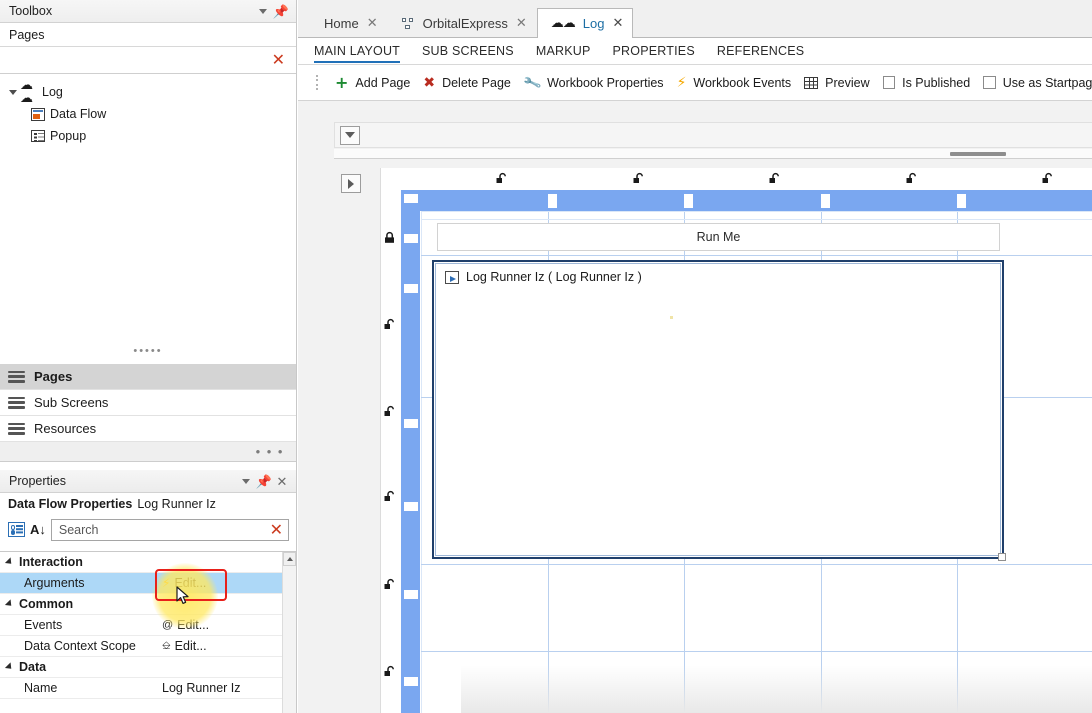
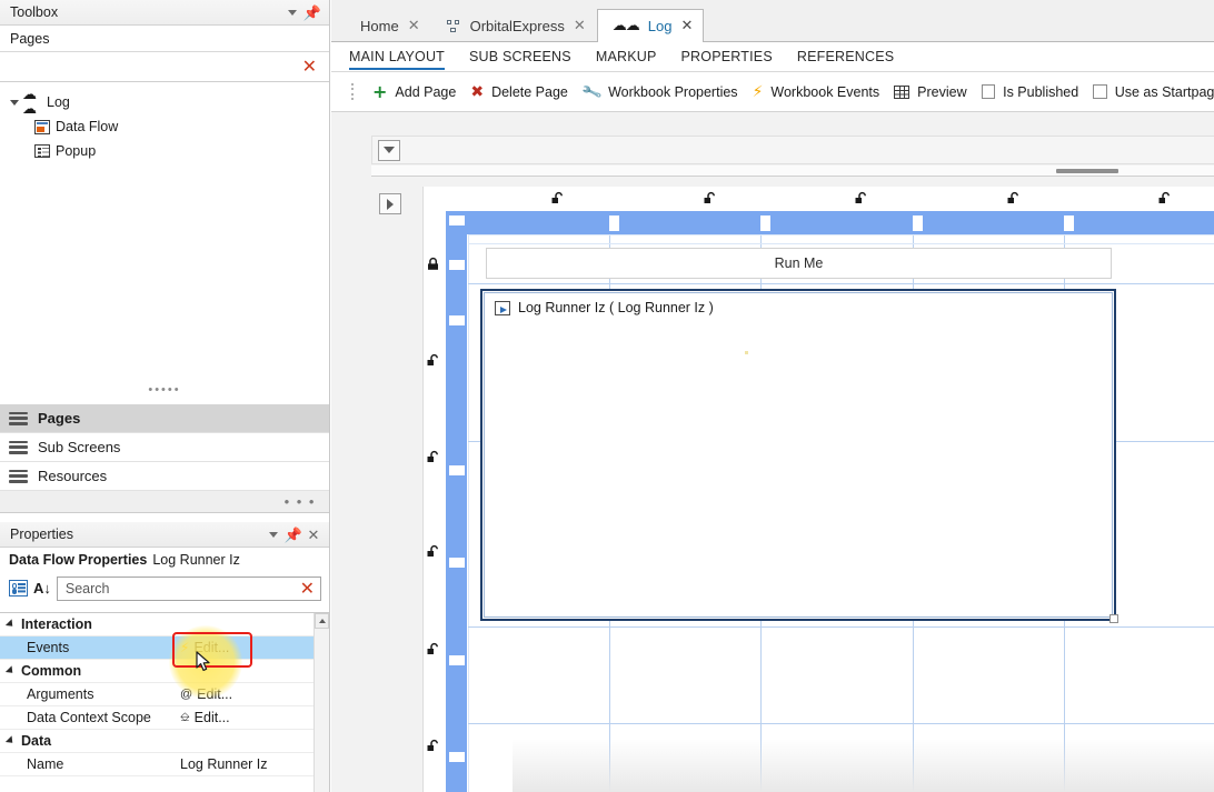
  Toolbox
  📌
  Pages
  ✕
  ☁☁
  Log
  Data Flow
  Popup
  •••••
  Pages
  Sub Screens
  Resources
  • • •
  Properties
  📌
  ✕
  Data Flow Properties
  Log Runner Iz
  A↓
  Search
  ✕
  Interaction
- Arguments
+ Events
  Common
- Events
+ Arguments
  @
  Data Context Scope
  ⎒
  Edit...
  Data
  Name
  Log Runner Iz
  Home
  ✕
  OrbitalExpress
  ✕
  ☁☁
  Log
  ✕
  MAIN LAYOUT
  SUB SCREENS
  MARKUP
  PROPERTIES
  REFERENCES
  +
  Add Page
  ✖
  Delete Page
  Workbook Properties
  ⚡
  Workbook Events
  Preview
  Is Published
  Use as Startpag
  Run Me
  Log Runner Iz ( Log Runner Iz )
